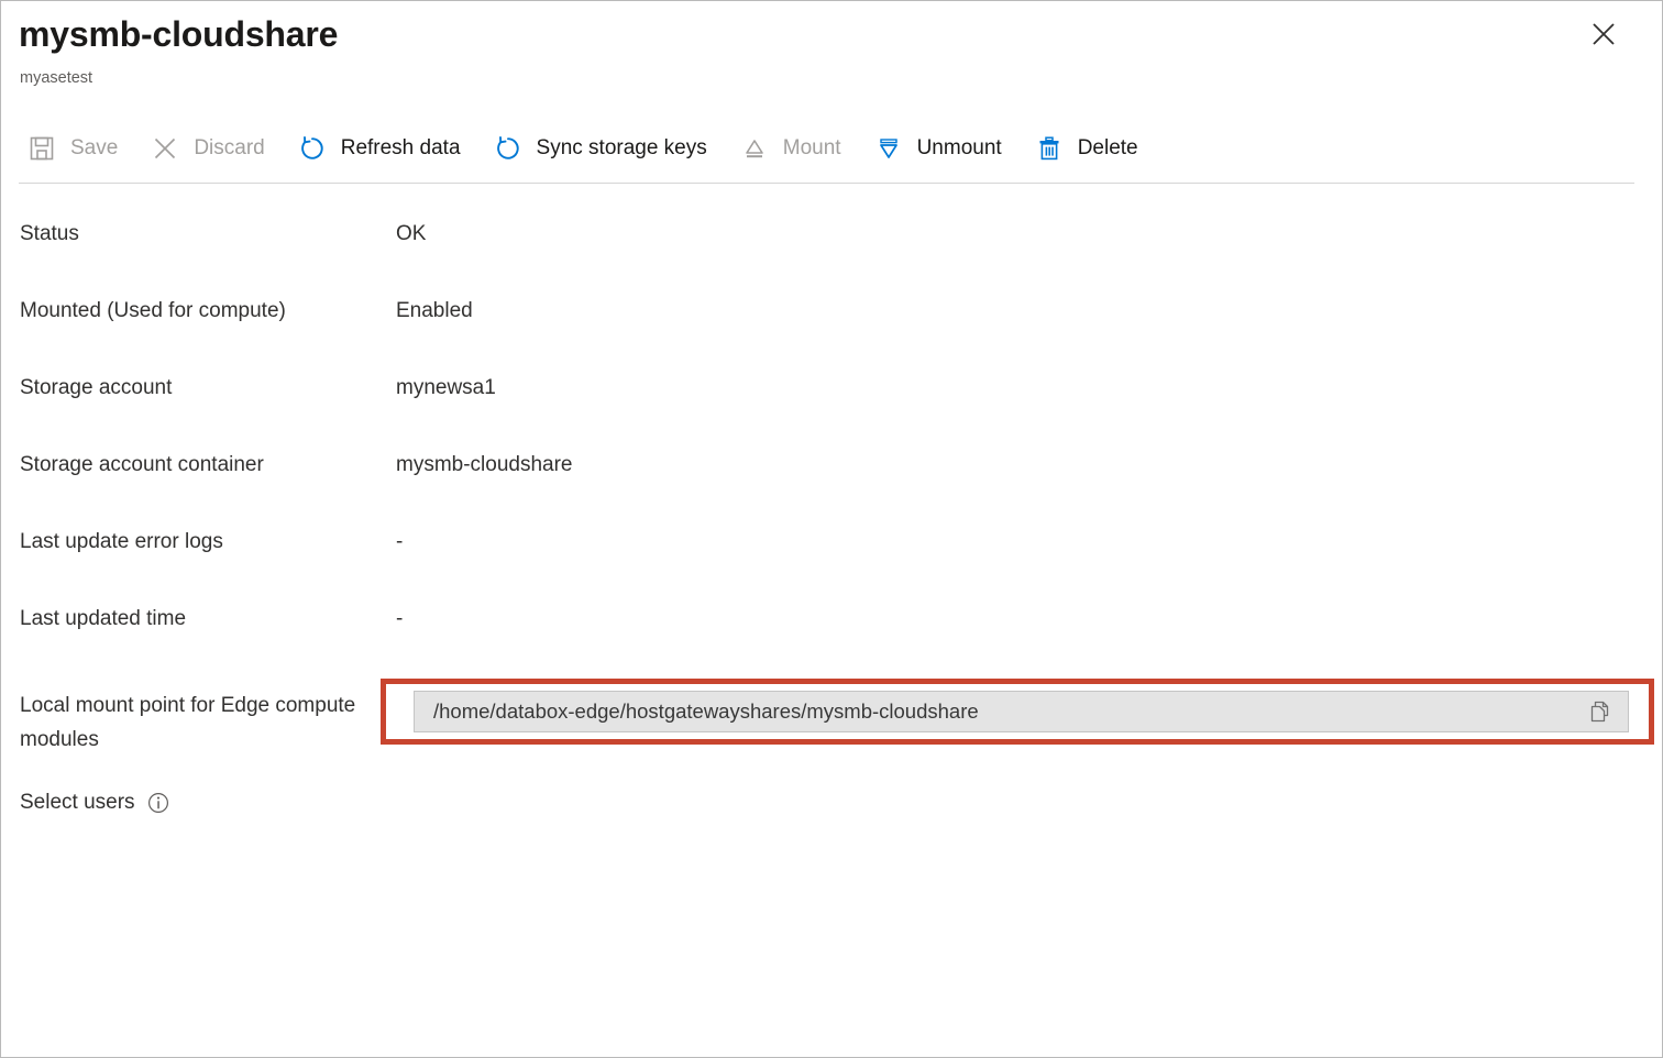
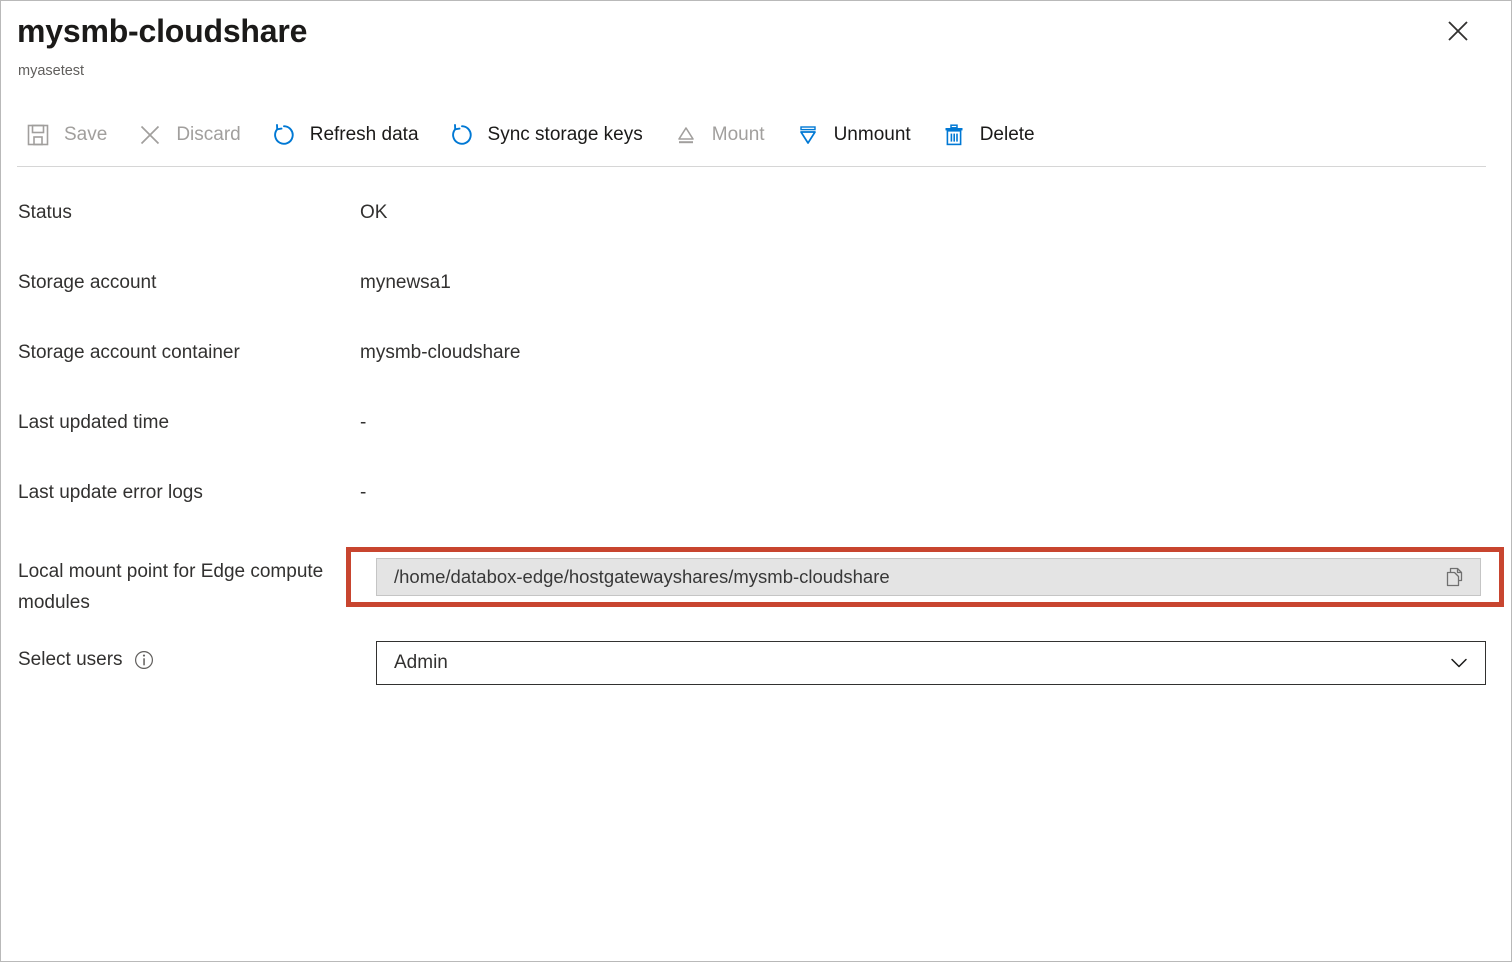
  mysmb-cloudshare
  myasetest
  Save
  Discard
  Refresh data
  Sync storage keys
  Mount
  Unmount
  Delete
  Status
  OK
- Mounted (Used for compute)
- Enabled
  Storage account
  mynewsa1
  Storage account container
  mysmb-cloudshare
- Last update error logs
+ Last updated time
  -
- Last updated time
+ Last update error logs
  -
  Local mount point for Edge compute modules
  /home/databox-edge/hostgatewayshares/mysmb-cloudshare
  Select users
+ Admin
